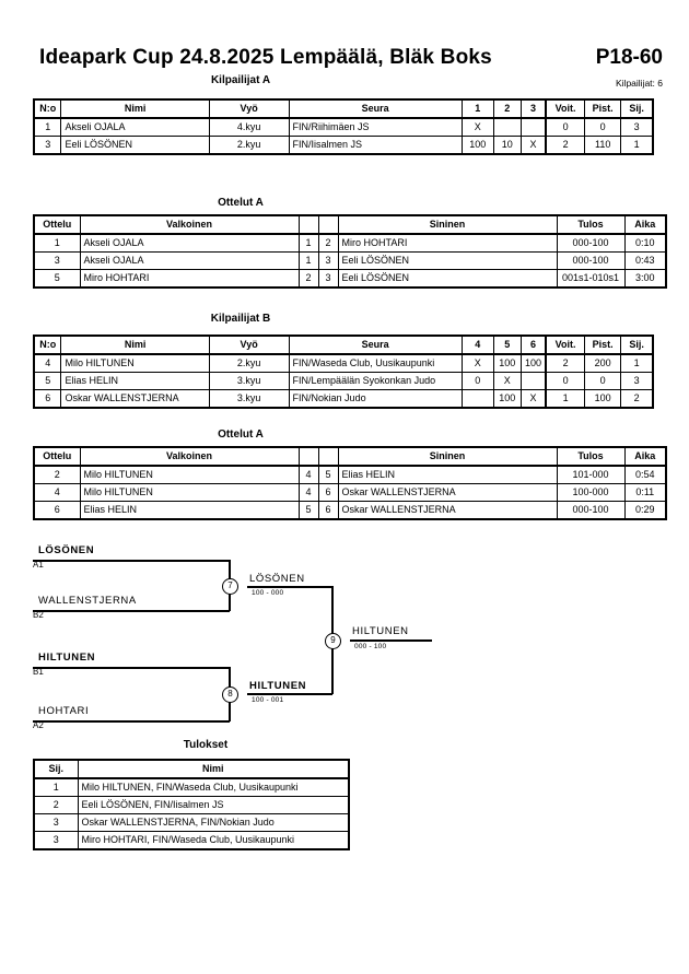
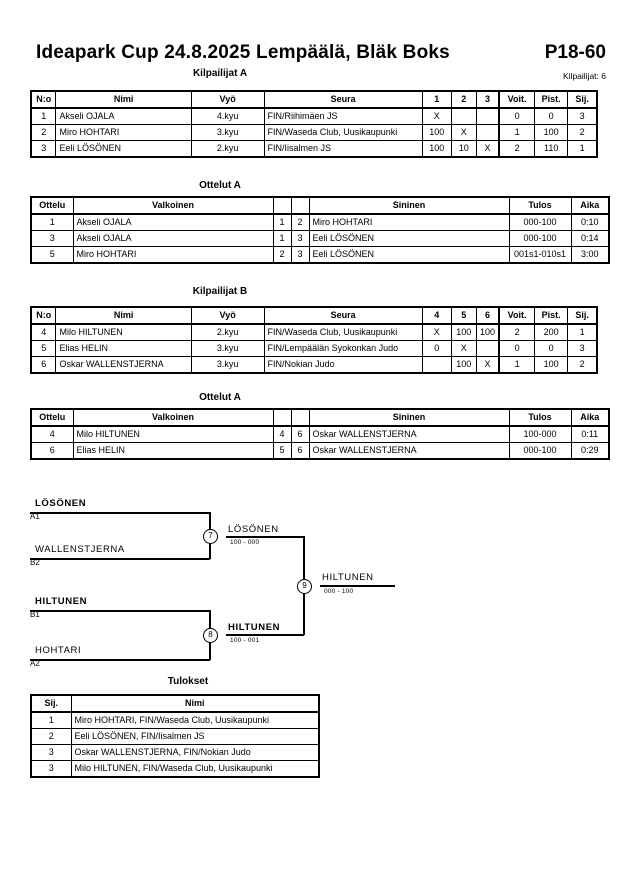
  Ideapark Cup 24.8.2025 Lempäälä, Bläk Boks
  P18-60
  Kilpailijat A
  Kilpailijat: 6
  N:o	Nimi	Vyö	Seura	1	2	3	Voit.	Pist.	Sij.
  1	Akseli OJALA	4.kyu	FIN/Riihimäen JS	X			0	0	3
+ 2	Miro HOHTARI	3.kyu	FIN/Waseda Club, Uusikaupunki	100	X		1	100	2
  3	Eeli LÖSÖNEN	2.kyu	FIN/Iisalmen JS	100	10	X	2	110	1
  Ottelut A
  Ottelu	Valkoinen			Sininen	Tulos	Aika
  1	Akseli OJALA	1	2	Miro HOHTARI	000-100	0:10
- 3	Akseli OJALA	1	3	Eeli LÖSÖNEN	000-100	0:43
+ 3	Akseli OJALA	1	3	Eeli LÖSÖNEN	000-100	0:14
  5	Miro HOHTARI	2	3	Eeli LÖSÖNEN	001s1-010s1	3:00
  Kilpailijat B
  N:o	Nimi	Vyö	Seura	4	5	6	Voit.	Pist.	Sij.
  4	Milo HILTUNEN	2.kyu	FIN/Waseda Club, Uusikaupunki	X	100	100	2	200	1
  5	Elias HELIN	3.kyu	FIN/Lempäälän Syokonkan Judo	0	X		0	0	3
  6	Oskar WALLENSTJERNA	3.kyu	FIN/Nokian Judo		100	X	1	100	2
  Ottelut A
  Ottelu	Valkoinen			Sininen	Tulos	Aika
- 2	Milo HILTUNEN	4	5	Elias HELIN	101-000	0:54
  4	Milo HILTUNEN	4	6	Oskar WALLENSTJERNA	100-000	0:11
  6	Elias HELIN	5	6	Oskar WALLENSTJERNA	000-100	0:29
  LÖSÖNEN
  A1
  WALLENSTJERNA
  B2
  7
  LÖSÖNEN
  HILTUNEN
  B1
  HOHTARI
  A2
  8
  HILTUNEN
  9
  HILTUNEN
  Tulokset
  Sij.	Nimi
- 1	Milo HILTUNEN, FIN/Waseda Club, Uusikaupunki
+ 1	Miro HOHTARI, FIN/Waseda Club, Uusikaupunki
  2	Eeli LÖSÖNEN, FIN/Iisalmen JS
  3	Oskar WALLENSTJERNA, FIN/Nokian Judo
- 3	Miro HOHTARI, FIN/Waseda Club, Uusikaupunki
+ 3	Milo HILTUNEN, FIN/Waseda Club, Uusikaupunki
